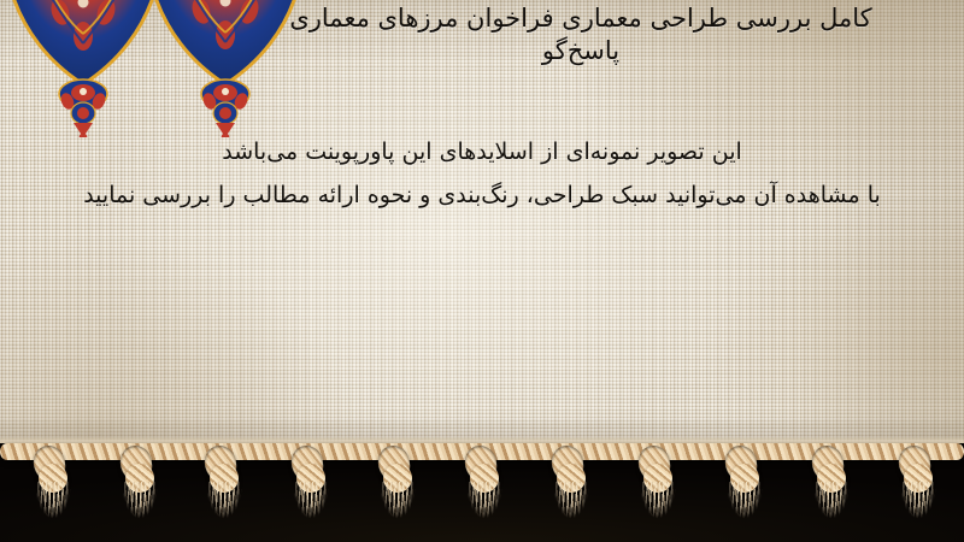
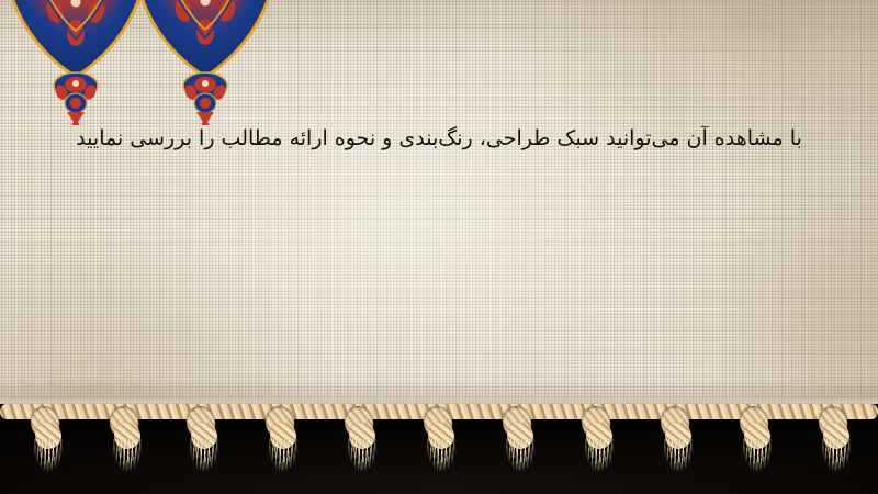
- کامل بررسی طراحی معماری فراخوان مرزهای معماری
- پاسخ‌گو
- این تصویر نمونه‌ای از اسلایدهای این پاورپوینت می‌باشد
  با مشاهده آن میتوانید سبک طراحی، رنگ‌بندی و نحوه ارائه مطالب را بررسی نمایید
